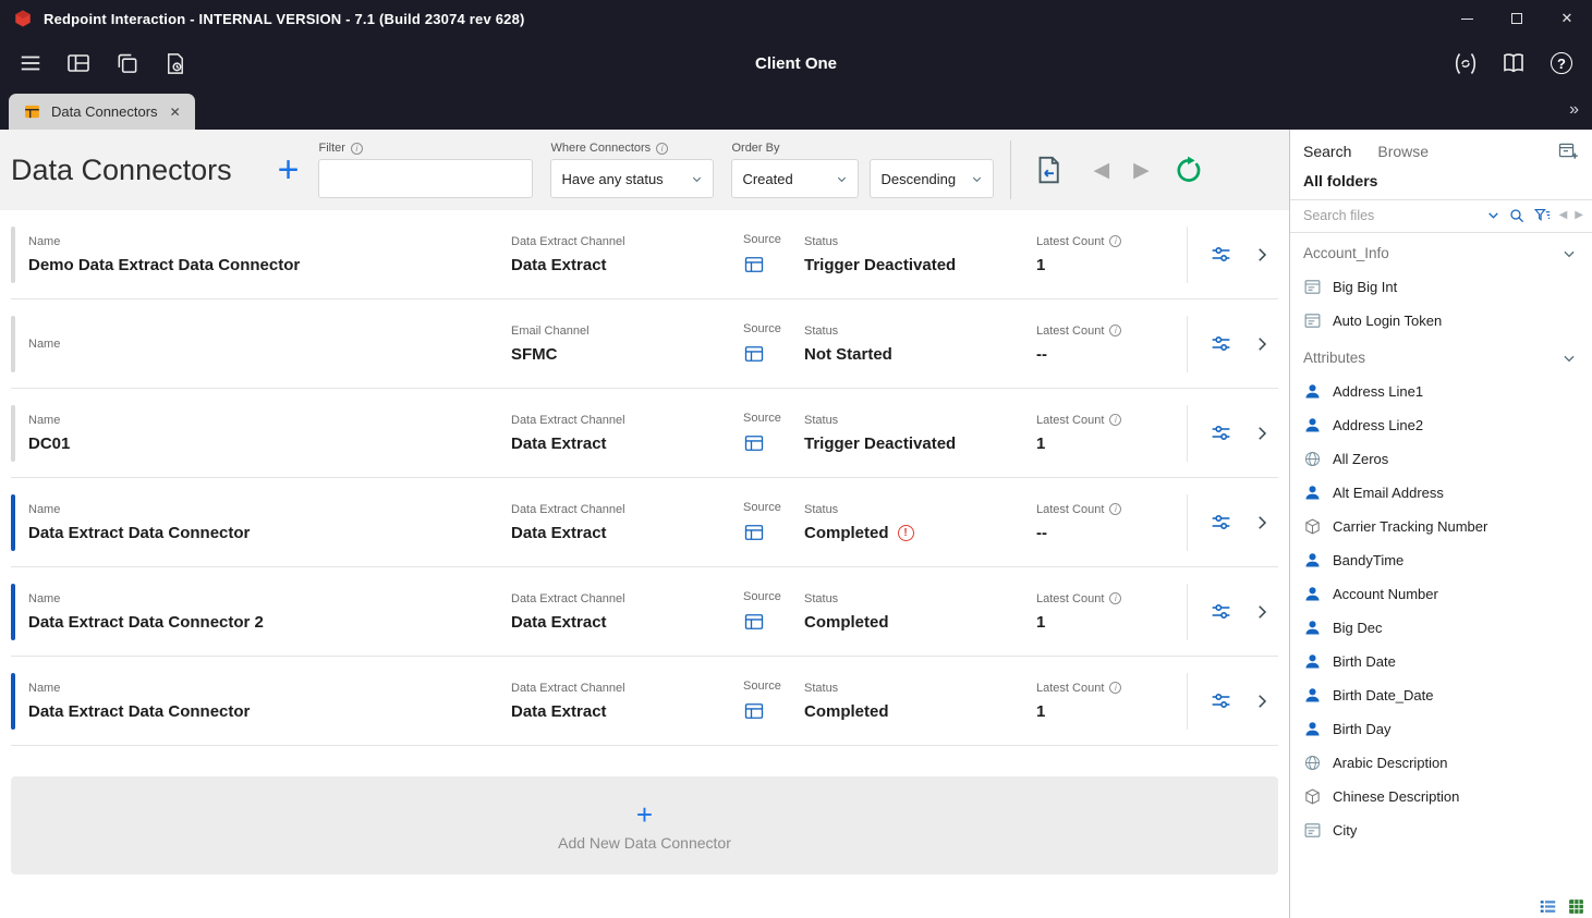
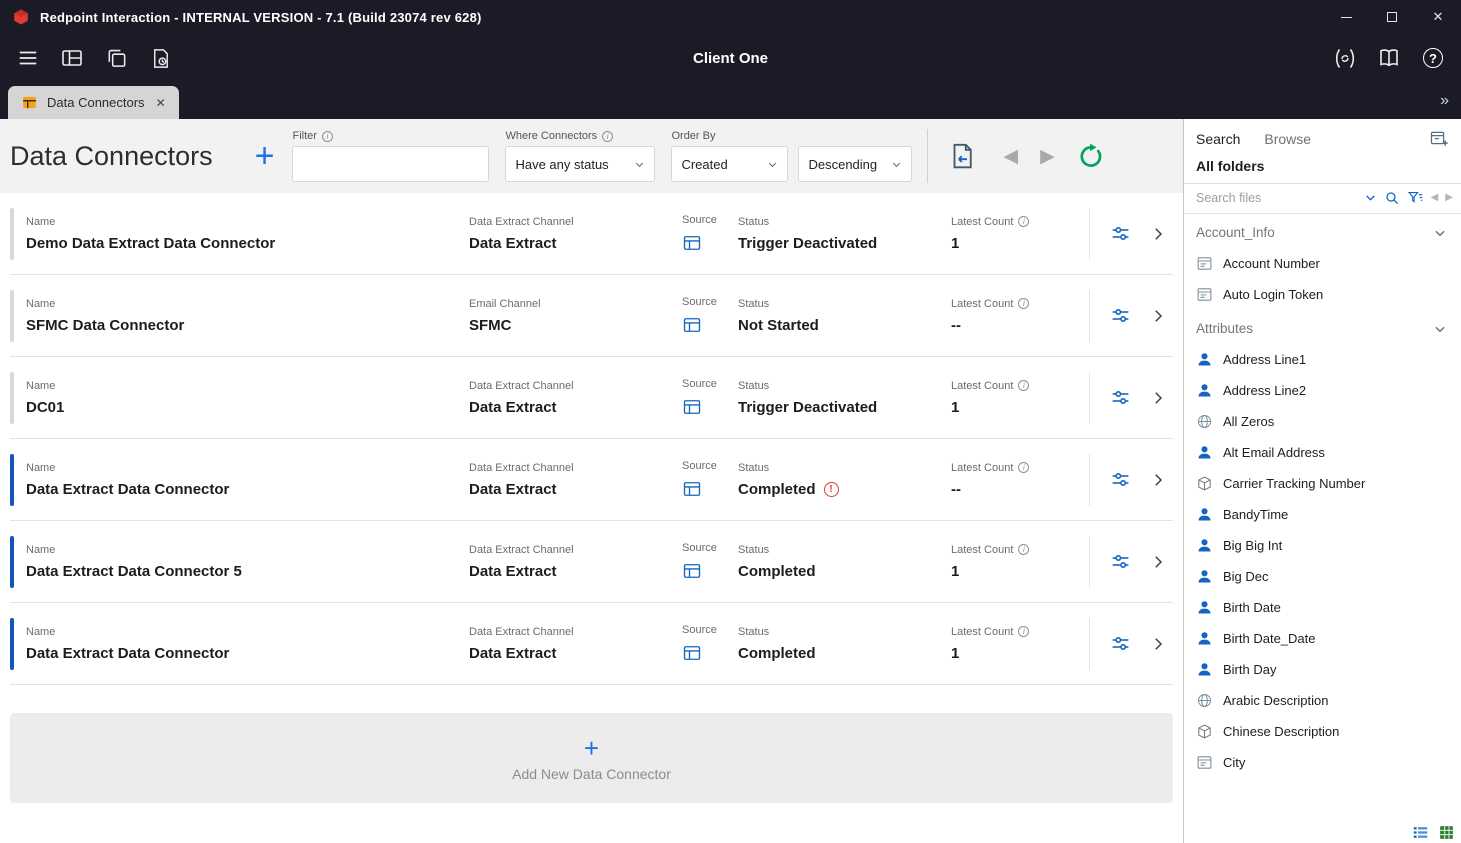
  Redpoint Interaction - INTERNAL VERSION - 7.1 (Build 23074 rev 628)
  ✕
  Client One
  ?
  Data Connectors
  ✕
  »
  Data Connectors
  +
  Filter
  i
  Where Connectors
  i
  Have any status
  Order By
  Created
  Descending
  ◀
  ▶
  Name
  Demo Data Extract Data Connector
  Data Extract Channel
  Data Extract
  Source
  Status
  Trigger Deactivated
  Latest Count
  i
  1
  Name
+ SFMC Data Connector
  Email Channel
  SFMC
  Source
  Status
  Not Started
  Latest Count
  i
  --
  Name
  DC01
  Data Extract Channel
  Data Extract
  Source
  Status
  Trigger Deactivated
  Latest Count
  i
  1
  Name
  Data Extract Data Connector
  Data Extract Channel
  Data Extract
  Source
  Status
  Completed
  !
  Latest Count
  i
  --
  Name
- Data Extract Data Connector 2
+ Data Extract Data Connector 5
  Data Extract Channel
  Data Extract
  Source
  Status
  Completed
  Latest Count
  i
  1
  Name
  Data Extract Data Connector
  Data Extract Channel
  Data Extract
  Source
  Status
  Completed
  Latest Count
  i
  1
  +
  Add New Data Connector
  Search
  Browse
  All folders
  Search files
  ◀
  ▶
  Account_Info
- Big Big Int
+ Account Number
  Auto Login Token
  Attributes
  Address Line1
  Address Line2
  All Zeros
  Alt Email Address
  Carrier Tracking Number
  BandyTime
- Account Number
+ Big Big Int
  Big Dec
  Birth Date
  Birth Date_Date
  Birth Day
  Arabic Description
  Chinese Description
  City
